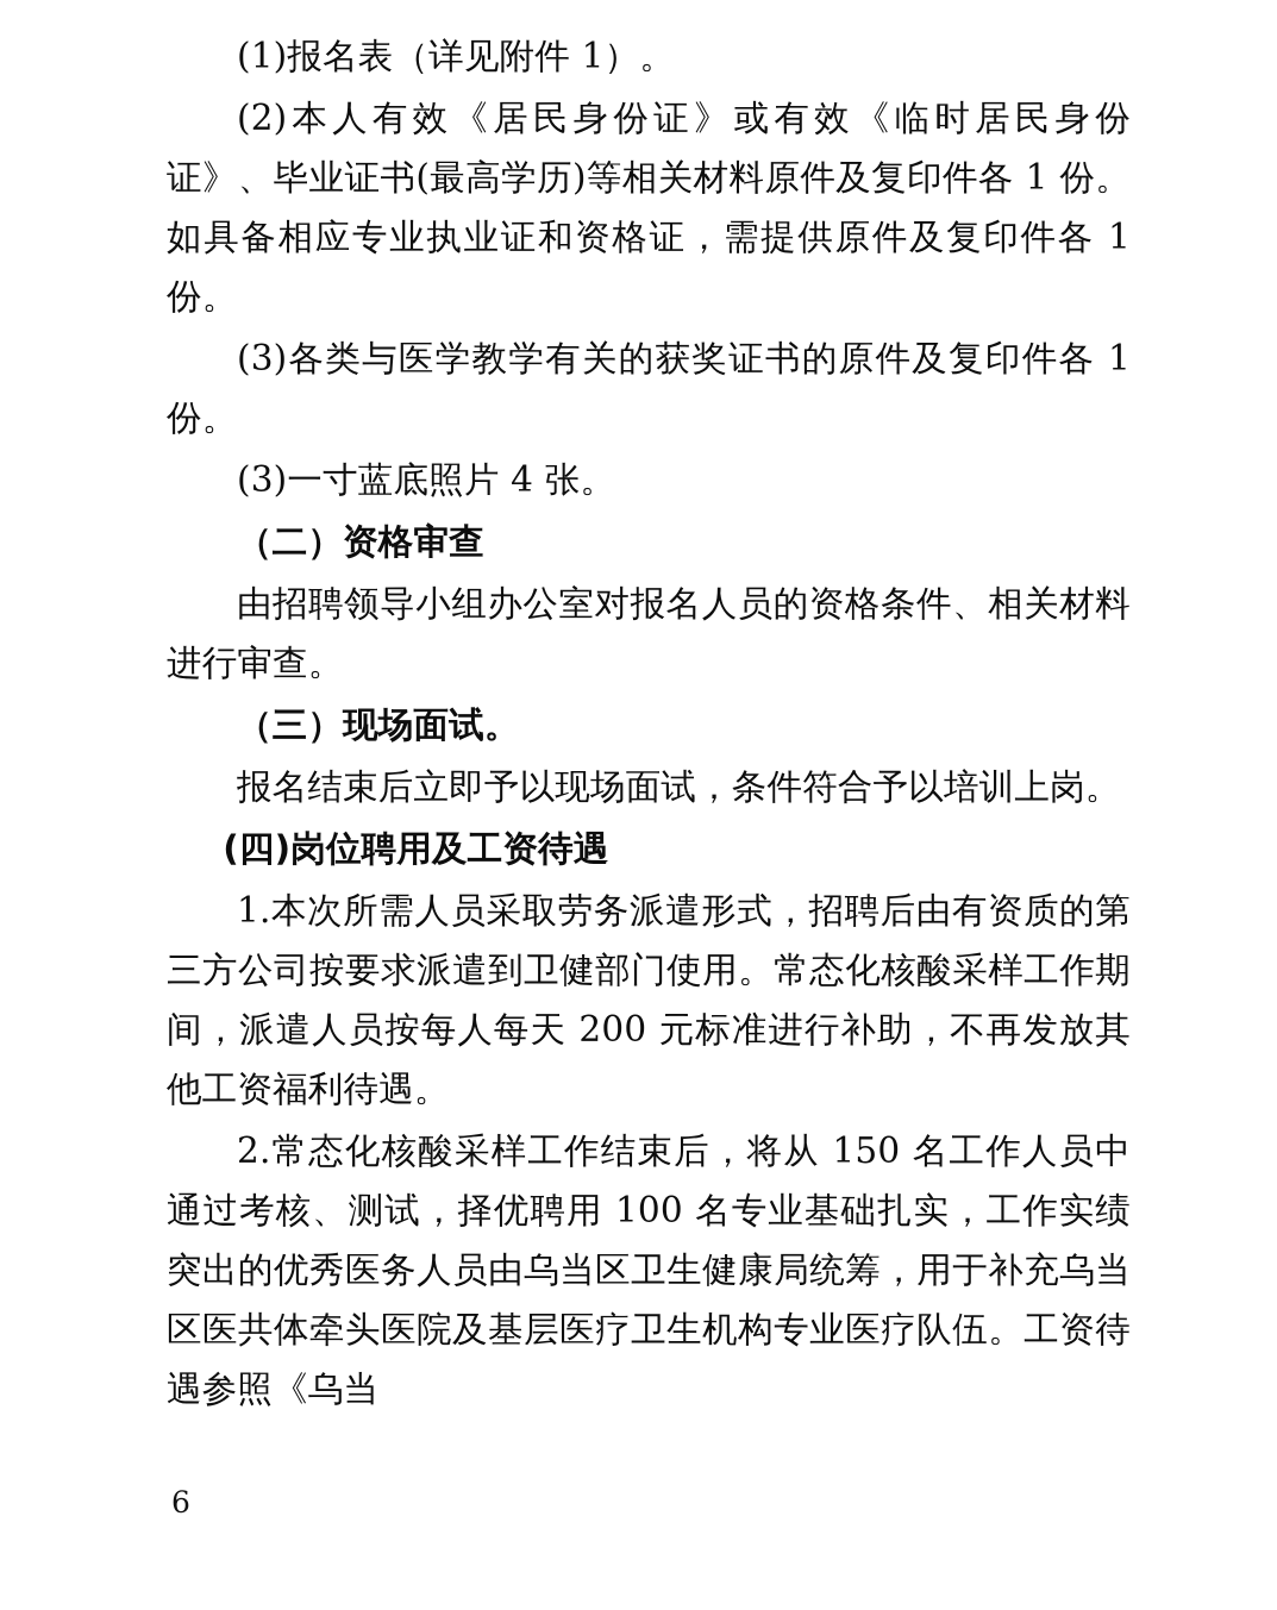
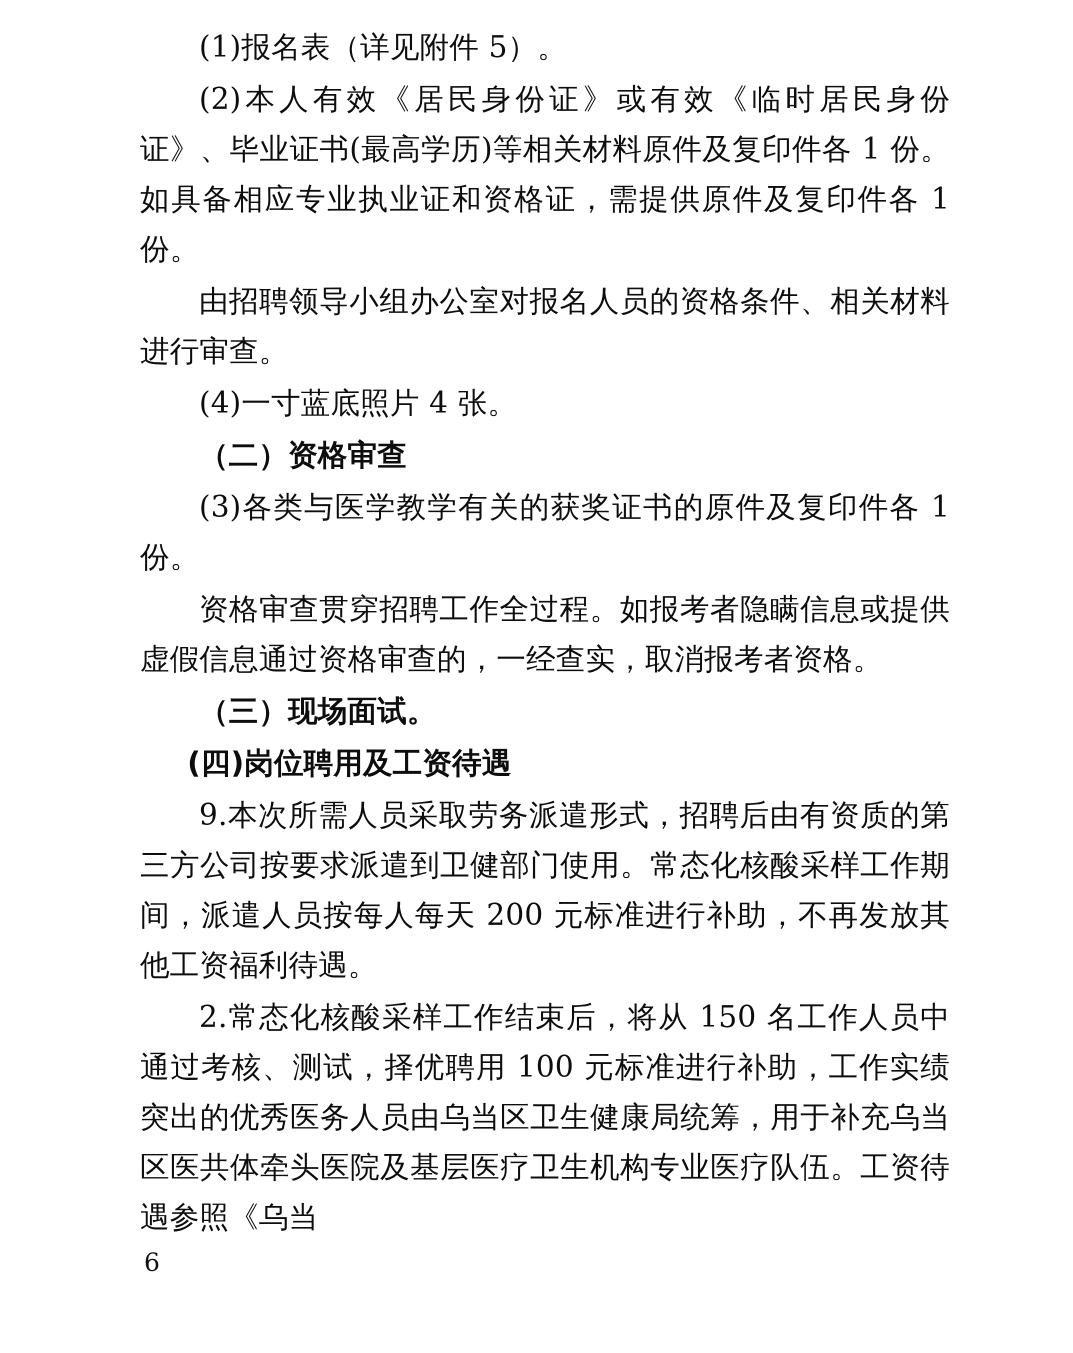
- (1)报名表（详见附件 1）。
+ (1)报名表（详见附件 5）。
  (2)本人有效《居民身份证》或有效《临时居民身份证》、毕业证书(最高学历)等相关材料原件及复印件各 1 份。如具备相应专业执业证和资格证，需提供原件及复印件各 1 份。
- (3)各类与医学教学有关的获奖证书的原件及复印件各 1 份。
+ 由招聘领导小组办公室对报名人员的资格条件、相关材料进行审查。
- (3)一寸蓝底照片 4 张。
+ (4)一寸蓝底照片 4 张。
  （二）资格审查
- 由招聘领导小组办公室对报名人员的资格条件、相关材料进行审查。
+ (3)各类与医学教学有关的获奖证书的原件及复印件各 1 份。
+ 资格审查贯穿招聘工作全过程。如报考者隐瞒信息或提供虚假信息通过资格审查的，一经查实，取消报考者资格。
  （三）现场面试。
- 报名结束后立即予以现场面试，条件符合予以培训上岗。
  (四)岗位聘用及工资待遇
- 1.本次所需人员采取劳务派遣形式，招聘后由有资质的第三方公司按要求派遣到卫健部门使用。常态化核酸采样工作期间，派遣人员按每人每天 200 元标准进行补助，不再发放其他工资福利待遇。
+ 9.本次所需人员采取劳务派遣形式，招聘后由有资质的第三方公司按要求派遣到卫健部门使用。常态化核酸采样工作期间，派遣人员按每人每天 200 元标准进行补助，不再发放其他工资福利待遇。
- 2.常态化核酸采样工作结束后，将从 150 名工作人员中通过考核、测试，择优聘用 100 名专业基础扎实，工作实绩突出的优秀医务人员由乌当区卫生健康局统筹，用于补充乌当区医共体牵头医院及基层医疗卫生机构专业医疗队伍。工资待遇参照《乌当
+ 2.常态化核酸采样工作结束后，将从 150 名工作人员中通过考核、测试，择优聘用 100 元标准进行补助，工作实绩突出的优秀医务人员由乌当区卫生健康局统筹，用于补充乌当区医共体牵头医院及基层医疗卫生机构专业医疗队伍。工资待遇参照《乌当
  6
